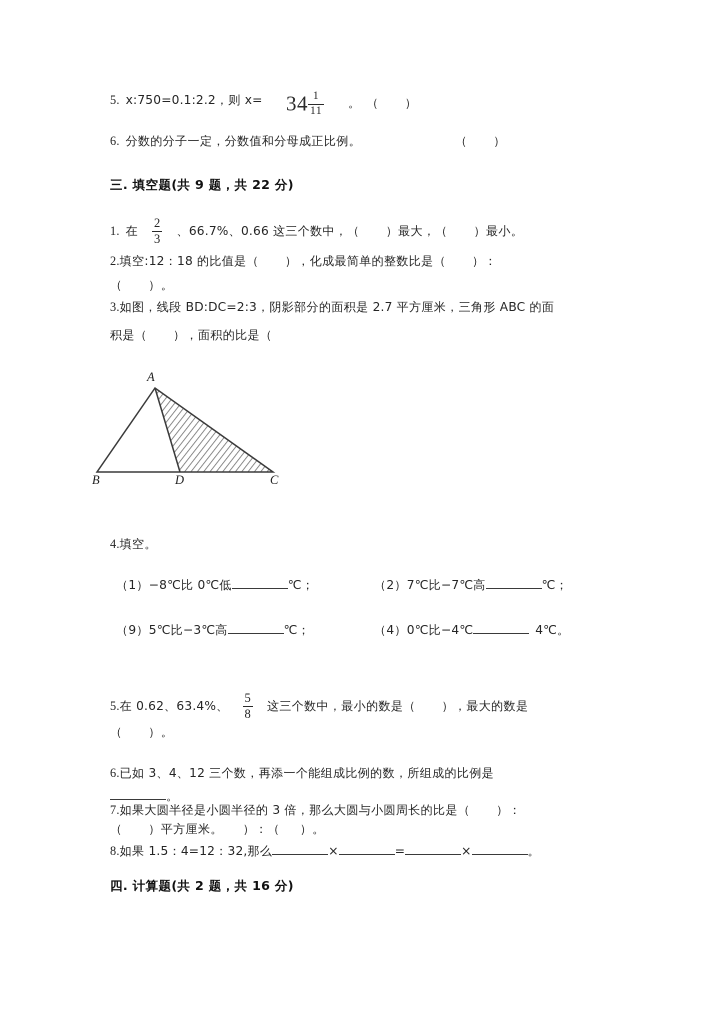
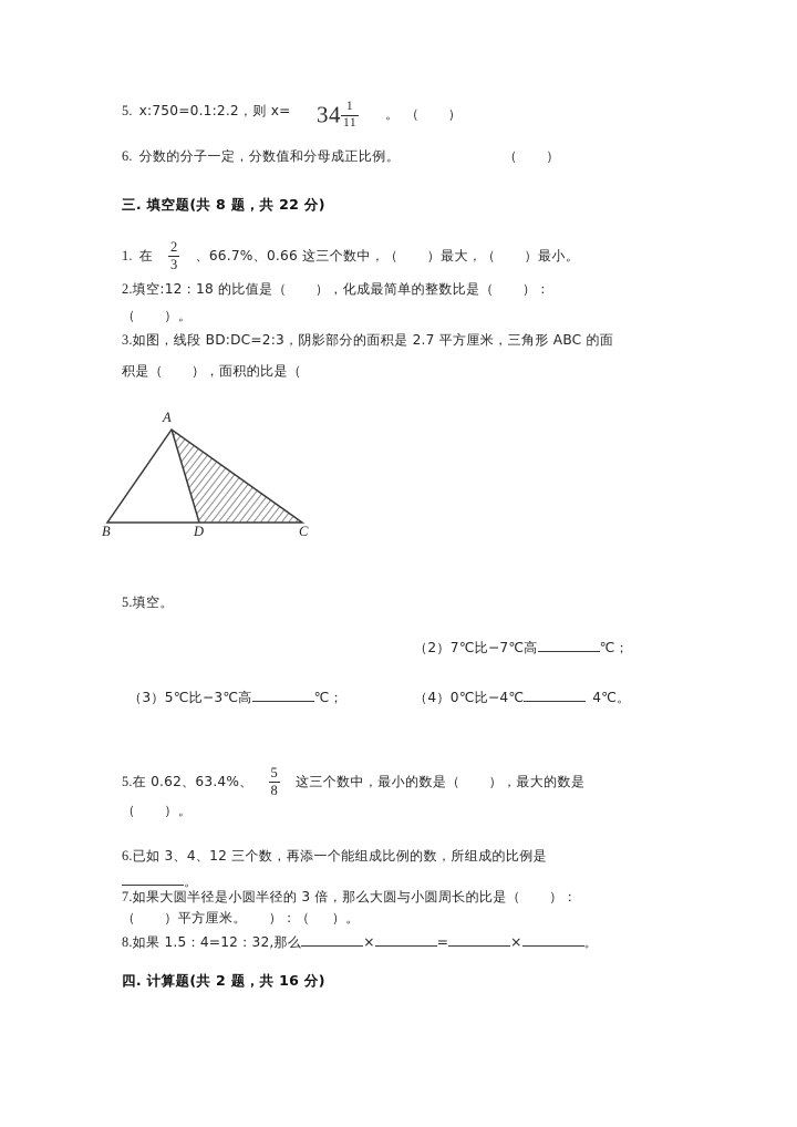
  5. x:750=0.1:2.2，则 x=
  34
  1
  11
  。 （ ）
  6. 分数的分子一定，分数值和分母成正比例。
  （ ）
- 三. 填空题(共 9 题，共 22 分)
+ 三. 填空题(共 8 题，共 22 分)
  1. 在
  2
  3
  、66.7%、0.66 这三个数中，（ ）最大，（ ）最小。
  2.填空:12：18 的比值是（ ），化成最简单的整数比是（ ）：
  （ ）。
  3.如图，线段 BD:DC=2:3，阴影部分的面积是 2.7 平方厘米，三角形 ABC 的面
  积是（ ），面积的比是（
  A
  B
  D
  C
- 4.填空。
+ 5.填空。
- （1）−8℃比 0℃低 ℃；
  （2）7℃比−7℃高 ℃；
- （9）5℃比−3℃高 ℃；
+ （3）5℃比−3℃高 ℃；
  （4）0℃比−4℃ 4℃。
  5.在 0.62、63.4%、
  5
  8
  这三个数中，最小的数是（ ），最大的数是
  （ ）。
  6.已如 3、4、12 三个数，再添一个能组成比例的数，所组成的比例是
  。
  7.如果大圆半径是小圆半径的 3 倍，那么大圆与小圆周长的比是（ ）：
  （ ）平方厘米。 ）：（ ）。
  8.如果 1.5：4=12：32,那么 × = × 。
  四. 计算题(共 2 题，共 16 分)
